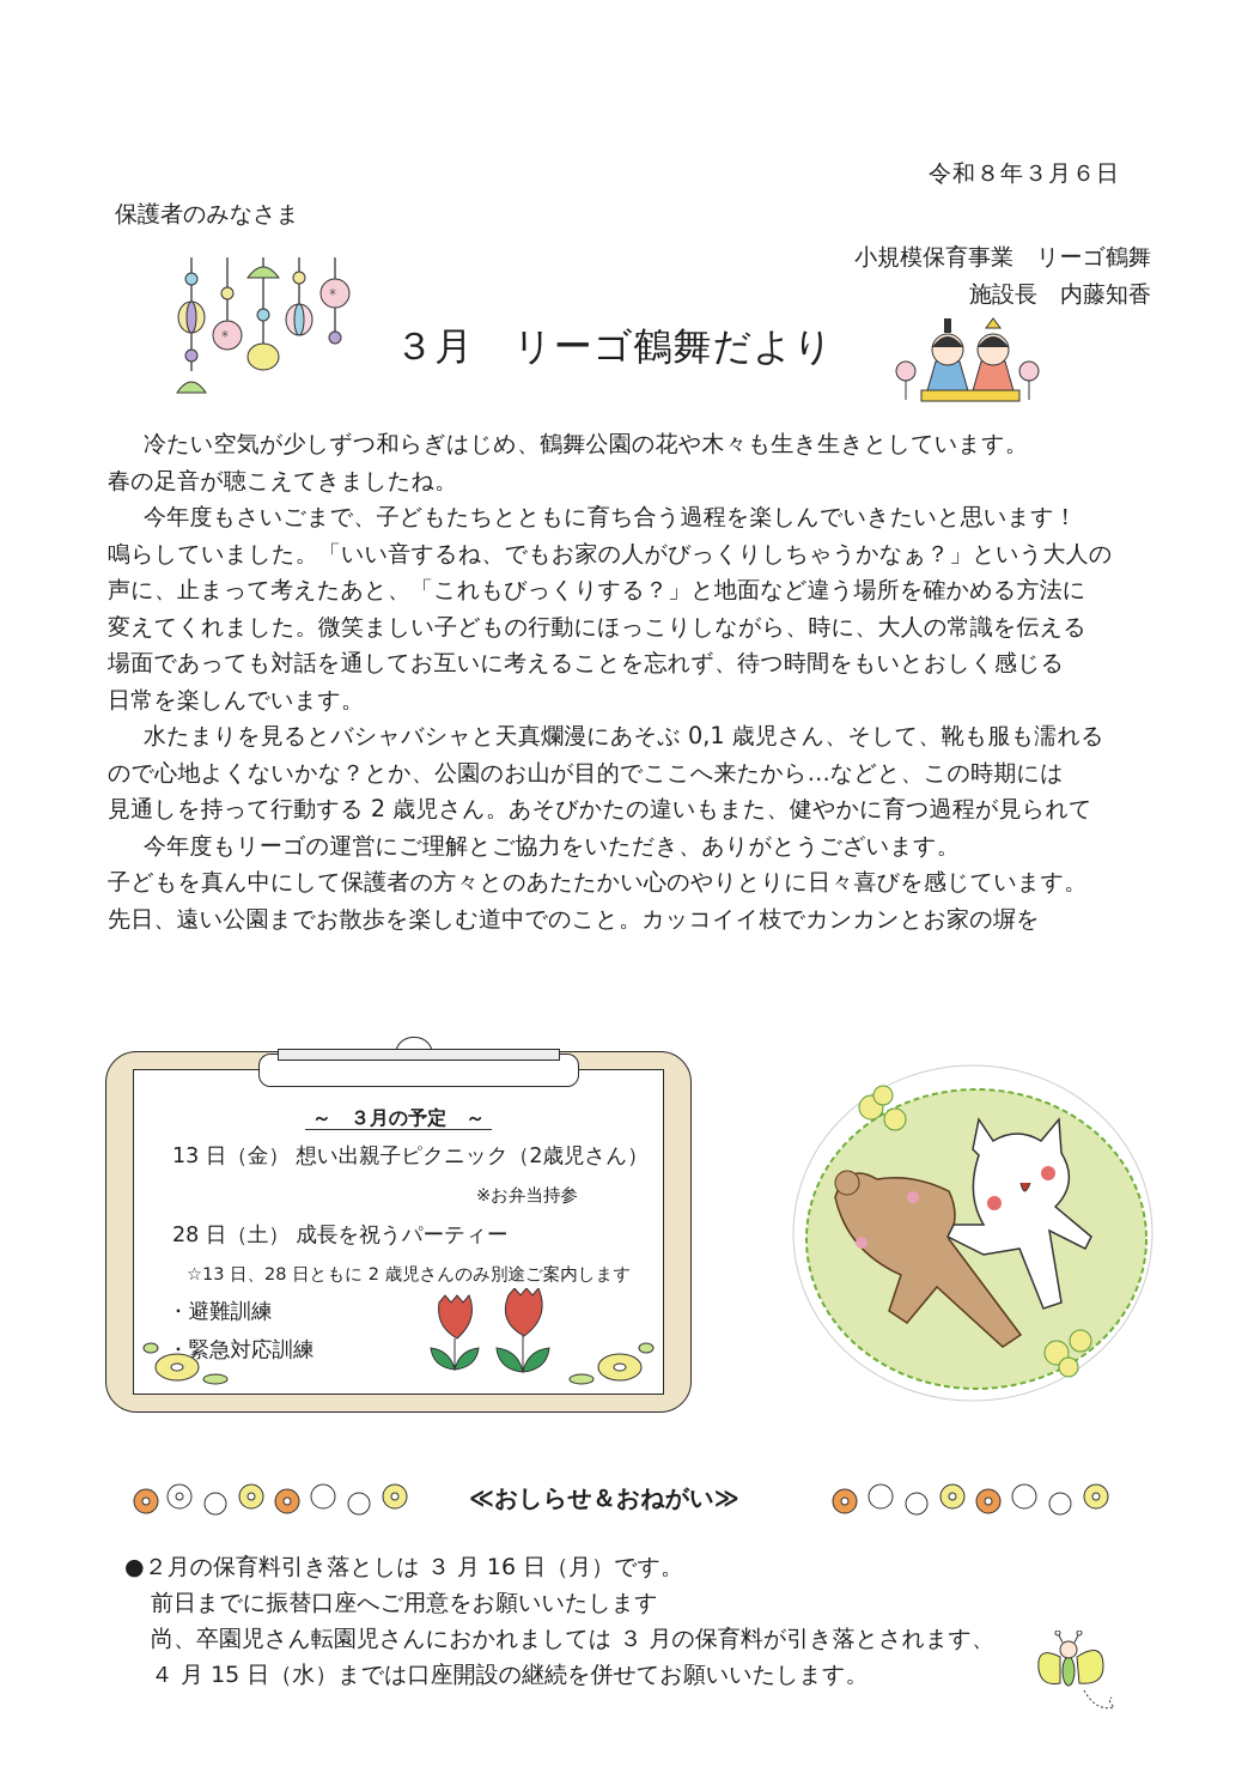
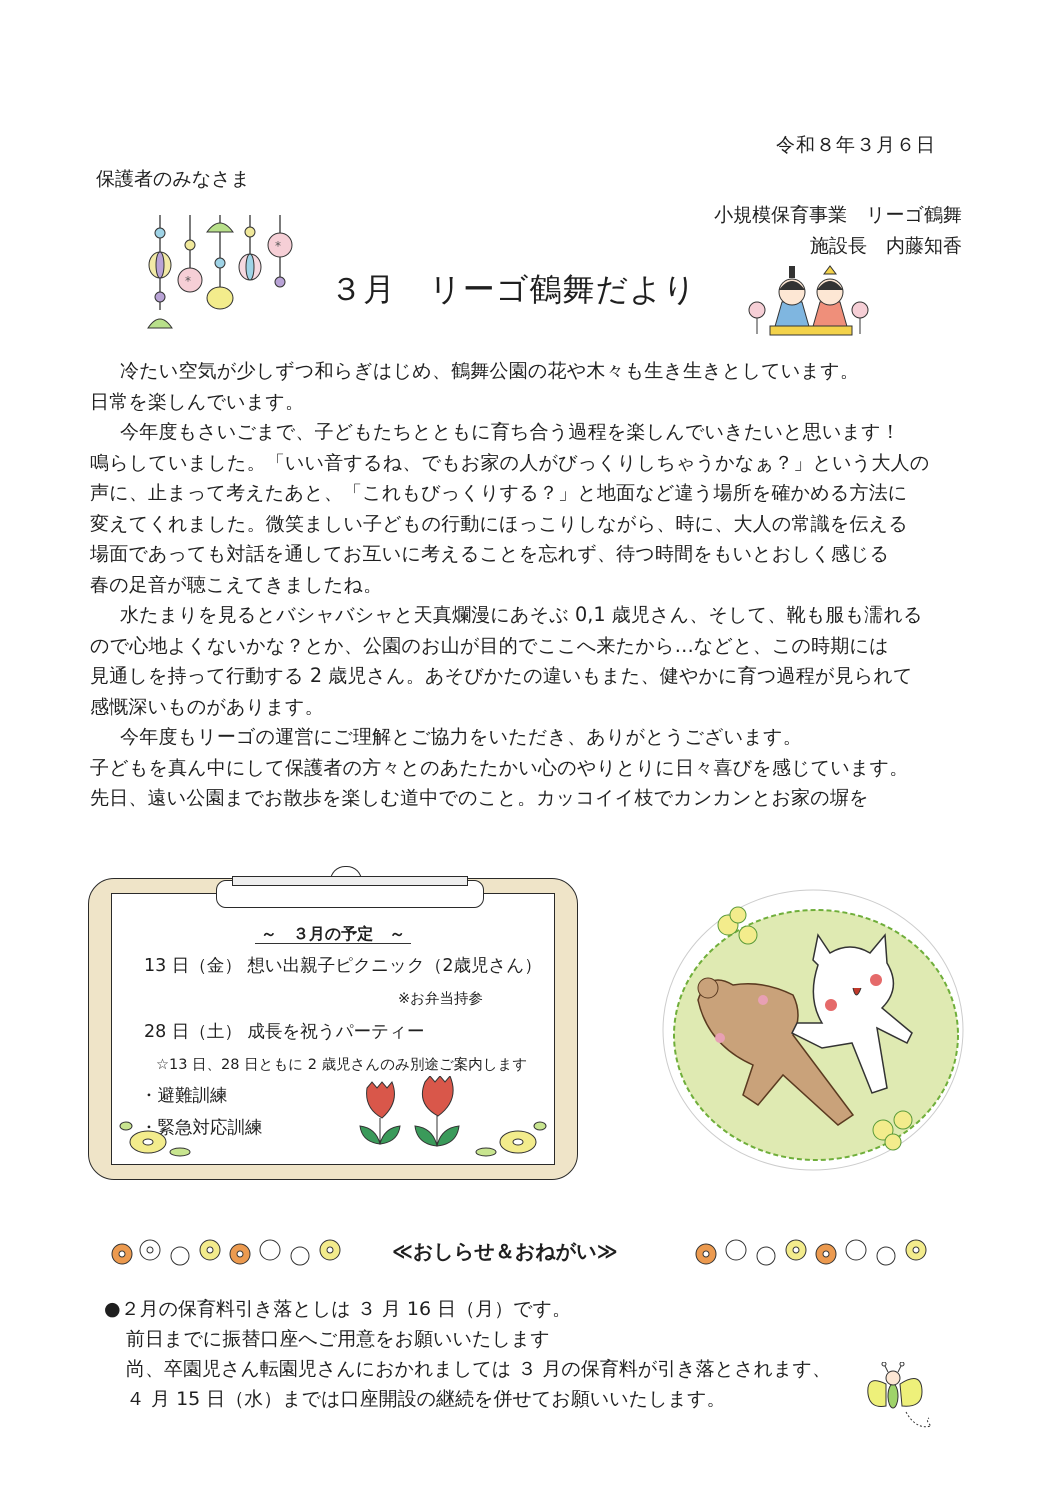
  令和８年３月６日
  保護者のみなさま
  小規模保育事業 リーゴ鶴舞
  施設長 内藤知香
  *
  *
  ３月 リーゴ鶴舞だより
  冷たい空気が少しずつ和らぎはじめ、鶴舞公園の花や木々も生き生きとしています。
- 春の足音が聴こえてきましたね。
+ 日常を楽しんでいます。
  今年度もさいごまで、子どもたちとともに育ち合う過程を楽しんでいきたいと思います！
  鳴らしていました。「いい音するね、でもお家の人がびっくりしちゃうかなぁ？」という大人の
  声に、止まって考えたあと、「これもびっくりする？」と地面など違う場所を確かめる方法に
  変えてくれました。微笑ましい子どもの行動にほっこりしながら、時に、大人の常識を伝える
  場面であっても対話を通してお互いに考えることを忘れず、待つ時間をもいとおしく感じる
- 日常を楽しんでいます。
+ 春の足音が聴こえてきましたね。
  水たまりを見るとバシャバシャと天真爛漫にあそぶ 0,1 歳児さん、そして、靴も服も濡れる
  ので心地よくないかな？とか、公園のお山が目的でここへ来たから…などと、この時期には
  見通しを持って行動する 2 歳児さん。あそびかたの違いもまた、健やかに育つ過程が見られて
+ 感慨深いものがあります。
  今年度もリーゴの運営にご理解とご協力をいただき、ありがとうございます。
  子どもを真ん中にして保護者の方々とのあたたかい心のやりとりに日々喜びを感じています。
  先日、遠い公園までお散歩を楽しむ道中でのこと。カッコイイ枝でカンカンとお家の塀を
  ～ ３月の予定 ～
  13 日（金） 想い出親子ピクニック（2歳児さん）
  ※お弁当持参
  28 日（土） 成長を祝うパーティー
  ☆13 日、28 日ともに 2 歳児さんのみ別途ご案内します
  ・避難訓練
  ・緊急対応訓練
  ≪おしらせ＆おねがい≫
  ●２月の保育料引き落としは ３ 月 16 日（月）です。
  前日までに振替口座へご用意をお願いいたします
  尚、卒園児さん転園児さんにおかれましては ３ 月の保育料が引き落とされます、
  ４ 月 15 日（水）までは口座開設の継続を併せてお願いいたします。
